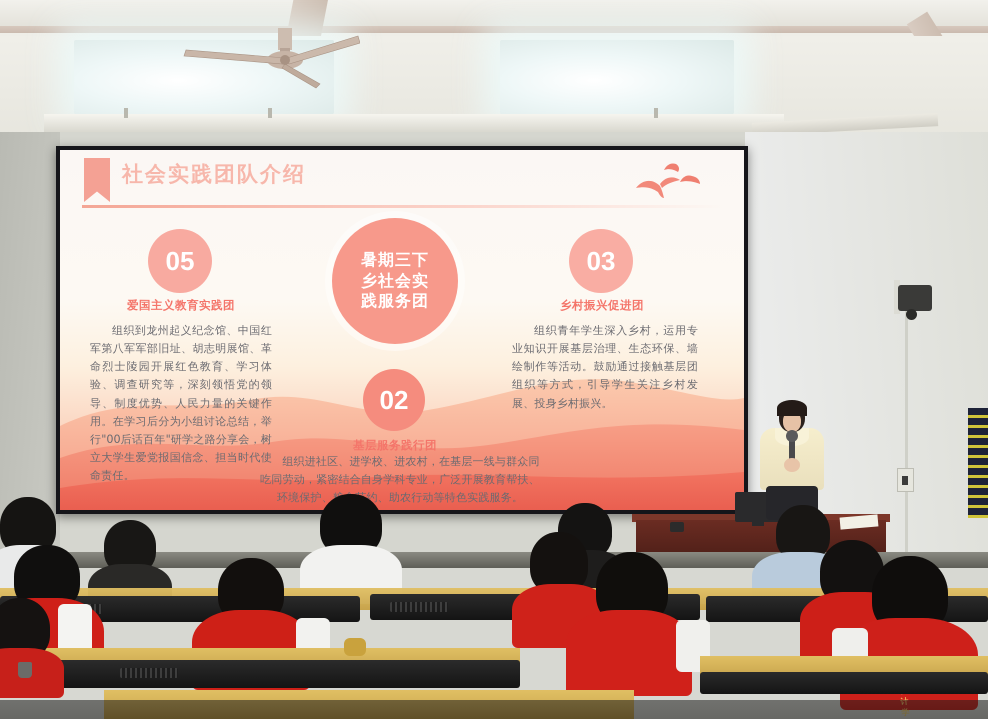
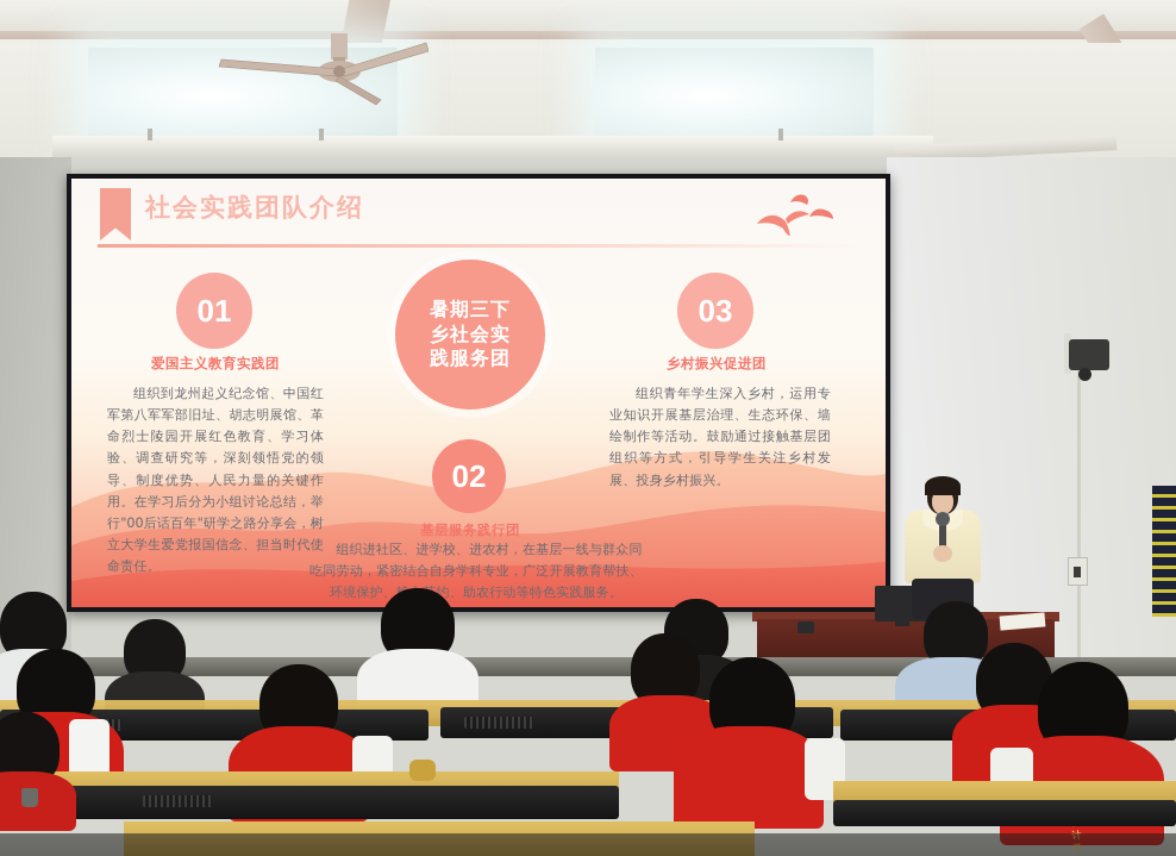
  社会实践团队介绍
  暑期三下
  乡社会实
  践服务团
- 05
+ 01
  爱国主义教育实践团
  组织到龙州起义纪念馆、中国红军第八军军部旧址、胡志明展馆、革命烈士陵园开展红色教育、学习体验、调查研究等，深刻领悟党的领导、制度优势、人民力量的关键作用。在学习后分为小组讨论总结，举行"00后话百年"研学之路分享会，树立大学生爱党报国信念、担当时代使命责任。
  02
  基层服务践行团
  组织进社区、进学校、进农村，在基层一线与群众同吃同劳动，紧密结合自身学科专业，广泛开展教育帮扶、环境保护、约、助农行动等特色实践服务。
  03
  乡村振兴促进团
  组织青年学生深入乡村，运用专业知识开展基层治理、生态环保、墙绘制作等活动。鼓励通过接触基层团组织等方式，引导学生关注乡村发展、投身乡村振兴。
